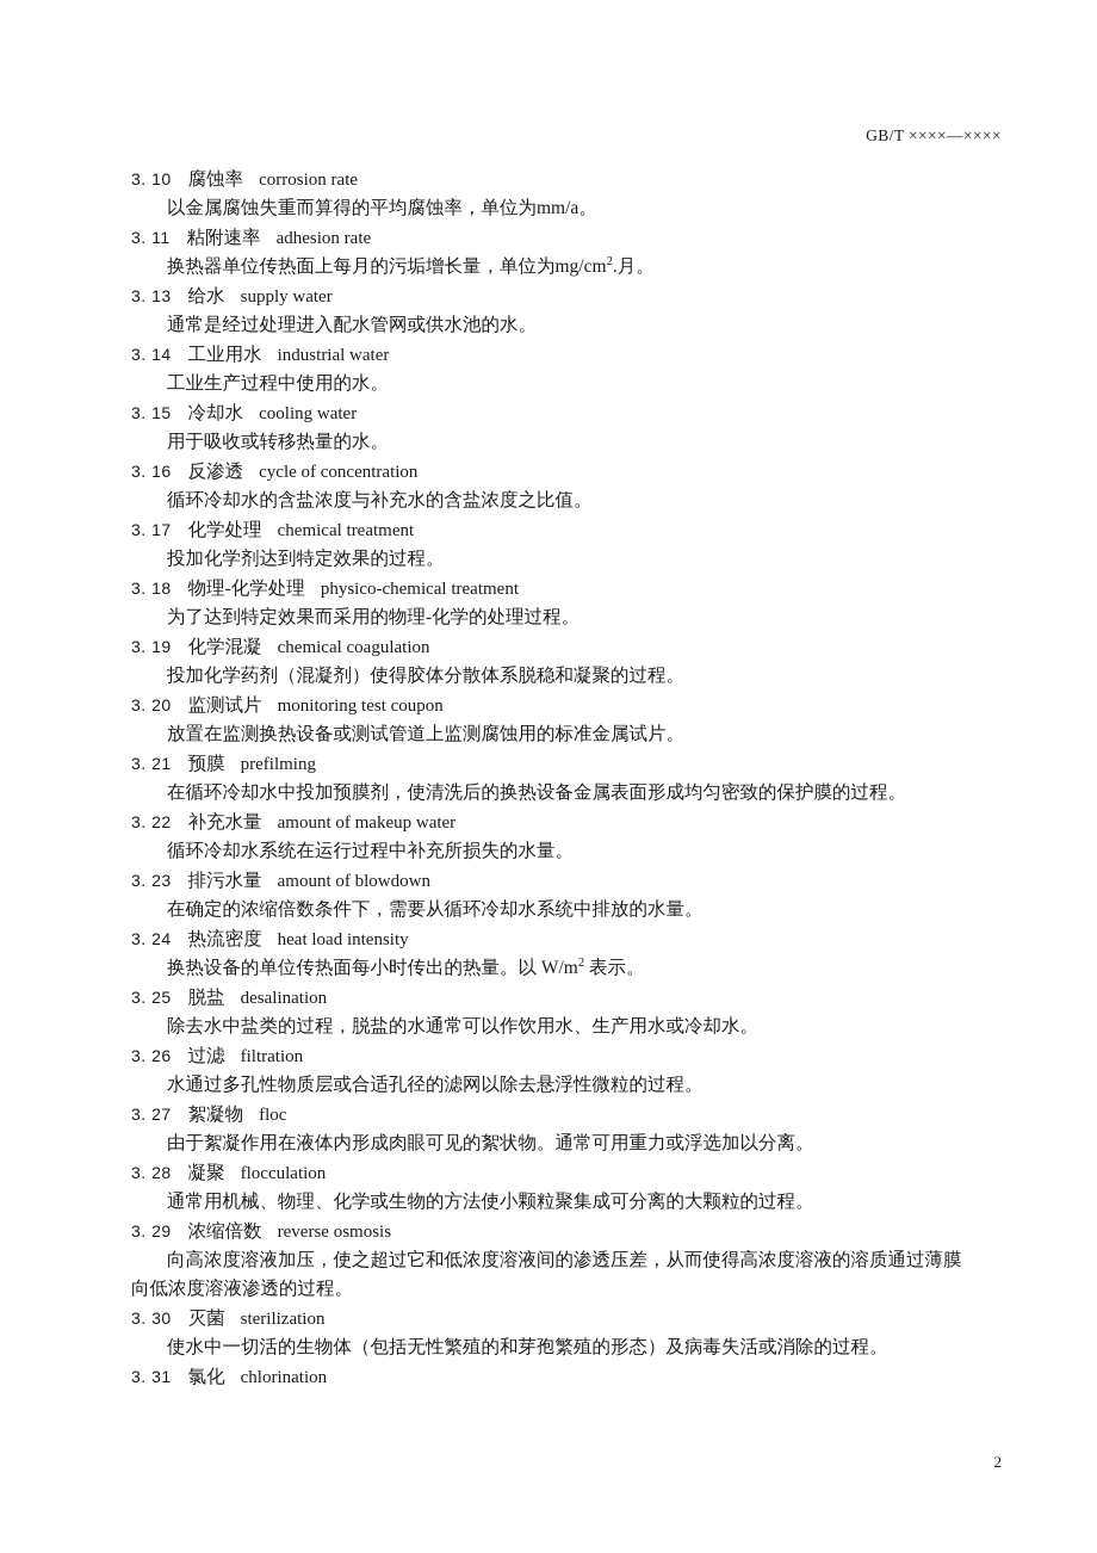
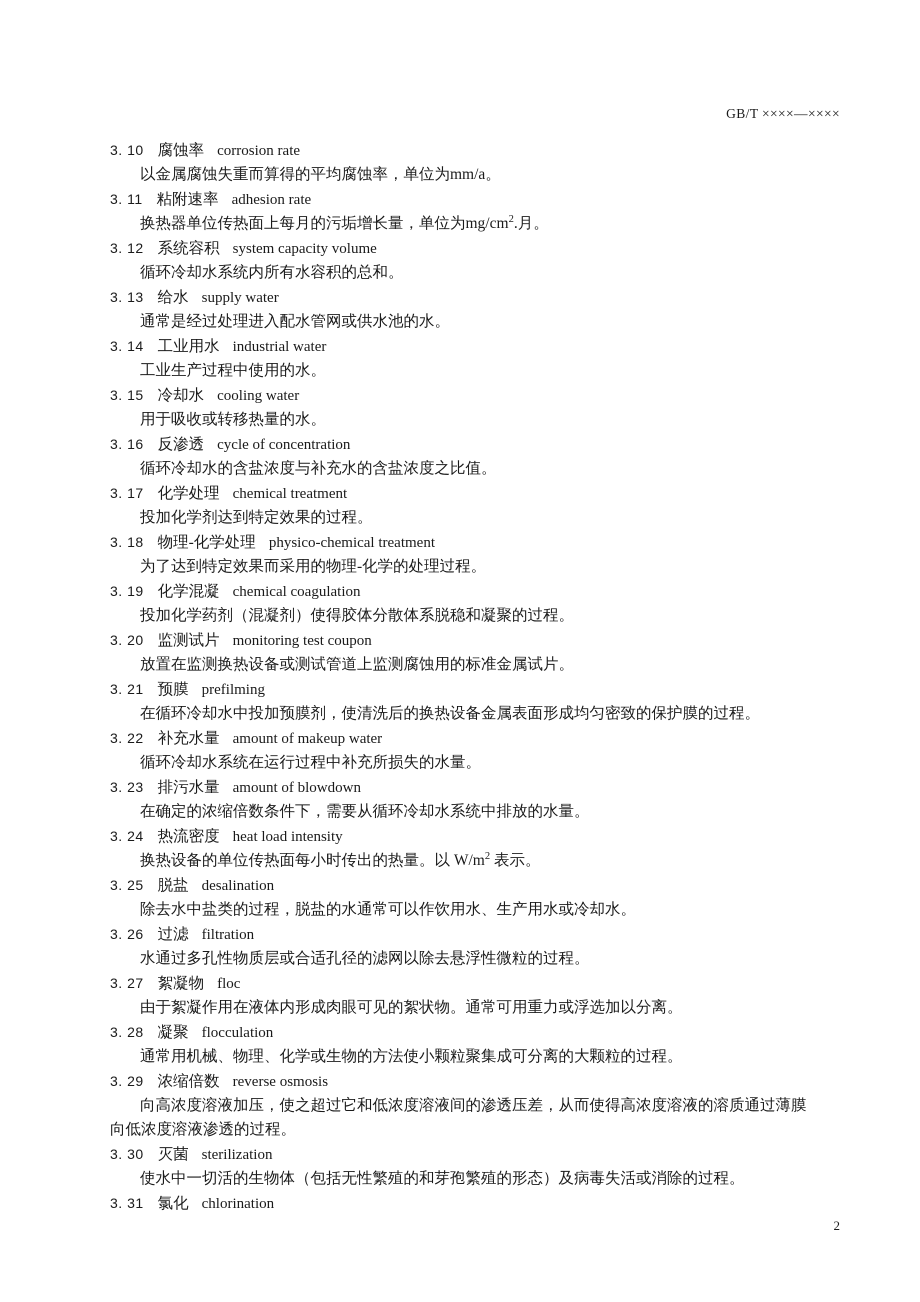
  GB/T ××××—××××
  3. 10 腐蚀率 corrosion rate
  以金属腐蚀失重而算得的平均腐蚀率，单位为mm/a。
  3. 11 粘附速率 adhesion rate
  换热器单位传热面上每月的污垢增长量，单位为mg/cm2.月。
+ 3. 12 系统容积 system capacity volume
+ 循环冷却水系统内所有水容积的总和。
  3. 13 给水 supply water
  通常是经过处理进入配水管网或供水池的水。
  3. 14 工业用水 industrial water
  工业生产过程中使用的水。
  3. 15 冷却水 cooling water
  用于吸收或转移热量的水。
  3. 16 反渗透 cycle of concentration
  循环冷却水的含盐浓度与补充水的含盐浓度之比值。
  3. 17 化学处理 chemical treatment
  投加化学剂达到特定效果的过程。
  3. 18 物理-化学处理 physico-chemical treatment
  为了达到特定效果而采用的物理-化学的处理过程。
  3. 19 化学混凝 chemical coagulation
  投加化学药剂（混凝剂）使得胶体分散体系脱稳和凝聚的过程。
  3. 20 监测试片 monitoring test coupon
  放置在监测换热设备或测试管道上监测腐蚀用的标准金属试片。
  3. 21 预膜 prefilming
  在循环冷却水中投加预膜剂，使清洗后的换热设备金属表面形成均匀密致的保护膜的过程。
  3. 22 补充水量 amount of makeup water
  循环冷却水系统在运行过程中补充所损失的水量。
  3. 23 排污水量 amount of blowdown
  在确定的浓缩倍数条件下，需要从循环冷却水系统中排放的水量。
  3. 24 热流密度 heat load intensity
  换热设备的单位传热面每小时传出的热量。以 W/m2 表示。
  3. 25 脱盐 desalination
  除去水中盐类的过程，脱盐的水通常可以作饮用水、生产用水或冷却水。
  3. 26 过滤 filtration
  水通过多孔性物质层或合适孔径的滤网以除去悬浮性微粒的过程。
  3. 27 絮凝物 floc
  由于絮凝作用在液体内形成肉眼可见的絮状物。通常可用重力或浮选加以分离。
  3. 28 凝聚 flocculation
  通常用机械、物理、化学或生物的方法使小颗粒聚集成可分离的大颗粒的过程。
  3. 29 浓缩倍数 reverse osmosis
  向高浓度溶液加压，使之超过它和低浓度溶液间的渗透压差，从而使得高浓度溶液的溶质通过薄膜
  向低浓度溶液渗透的过程。
  3. 30 灭菌 sterilization
  使水中一切活的生物体（包括无性繁殖的和芽孢繁殖的形态）及病毒失活或消除的过程。
  3. 31 氯化 chlorination
  2
